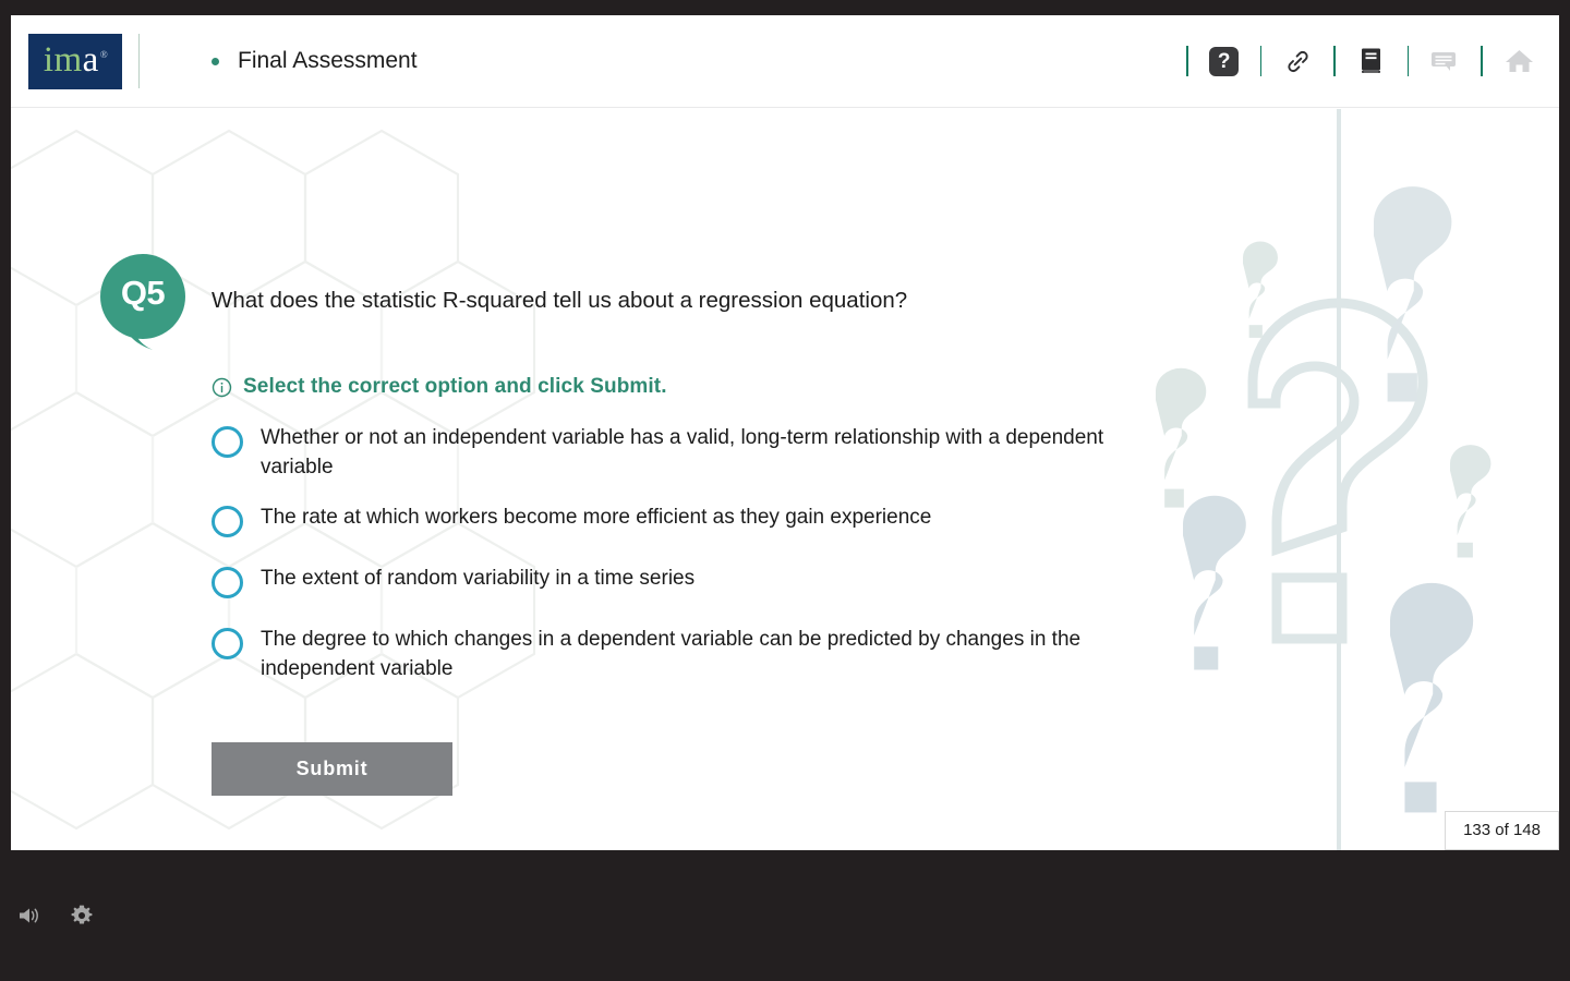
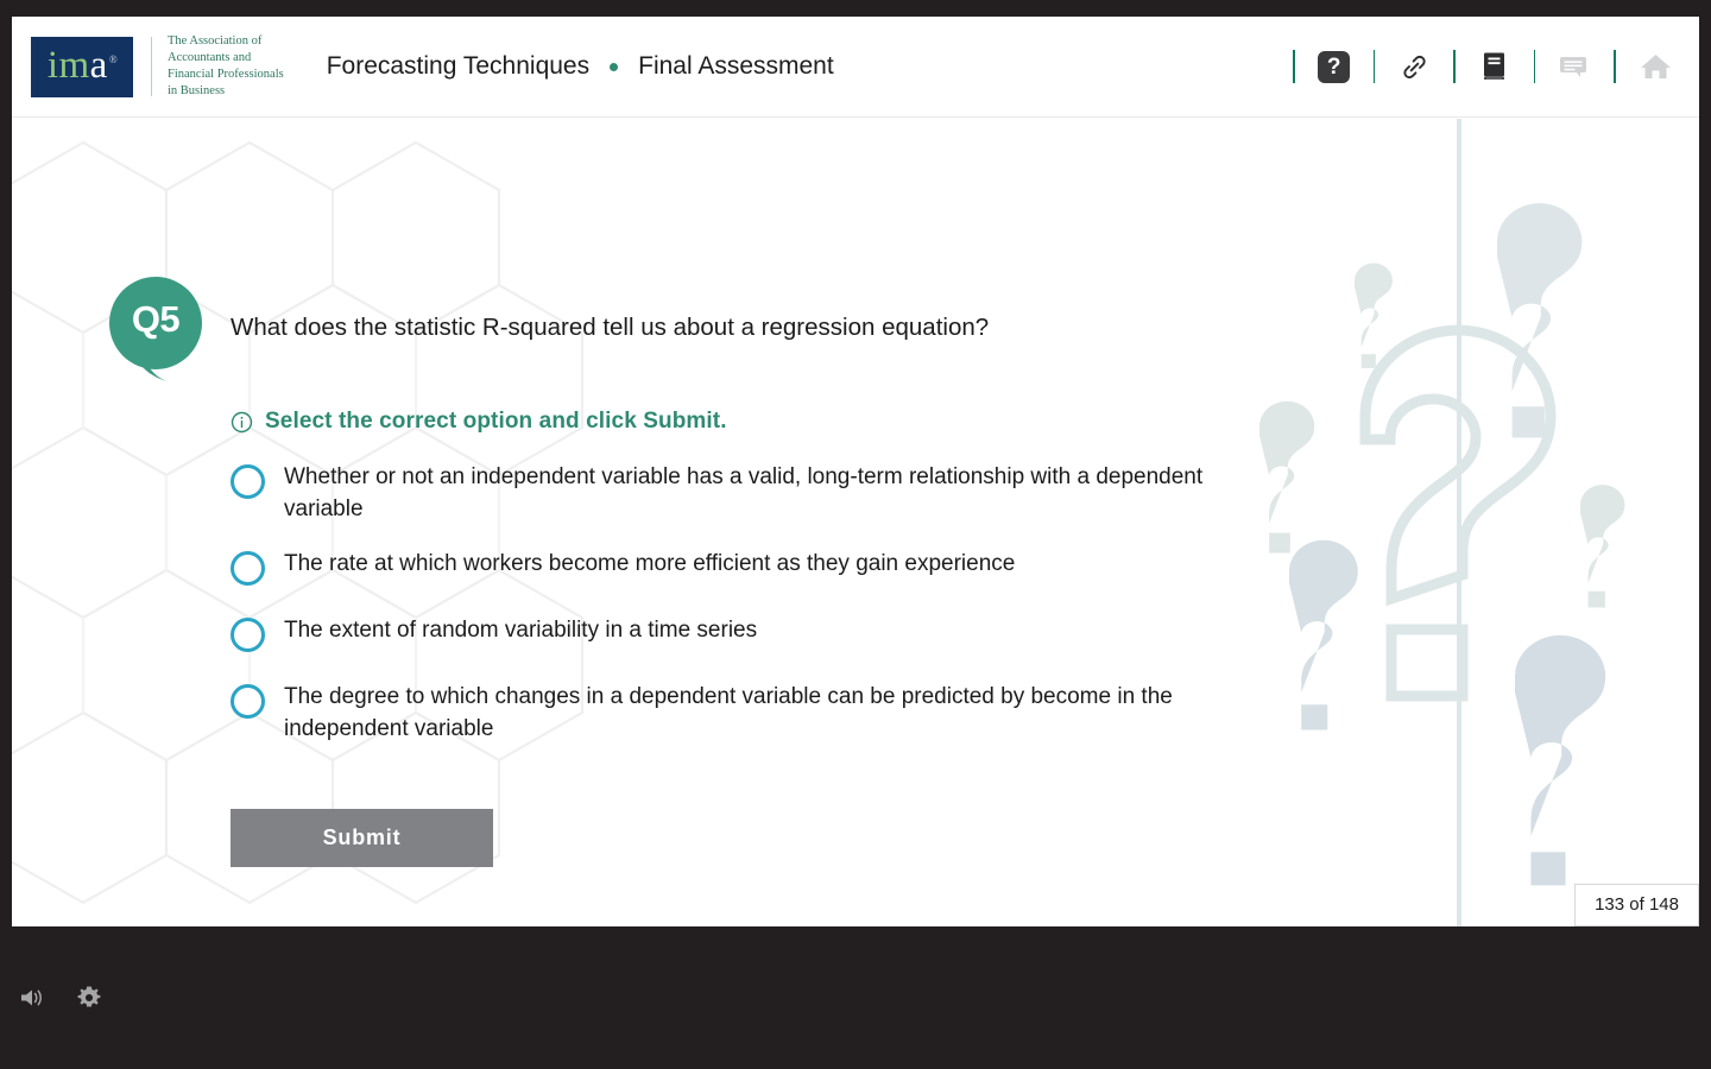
  ima®
+ The Association of
+ Accountants and
+ Financial Professionals
+ in Business
+ Forecasting Techniques
  Final Assessment
  ?
  Q5
  What does the statistic R-squared tell us about a regression equation?
  Select the correct option and click Submit.
  Whether or not an independent variable has a valid, long-term relationship with a dependent variable
  The rate at which workers become more efficient as they gain experience
  The extent of random variability in a time series
- The degree to which changes in a dependent variable can be predicted by changes in the independent variable
+ The degree to which changes in a dependent variable can be predicted by become in the independent variable
  Submit
  133 of 148
